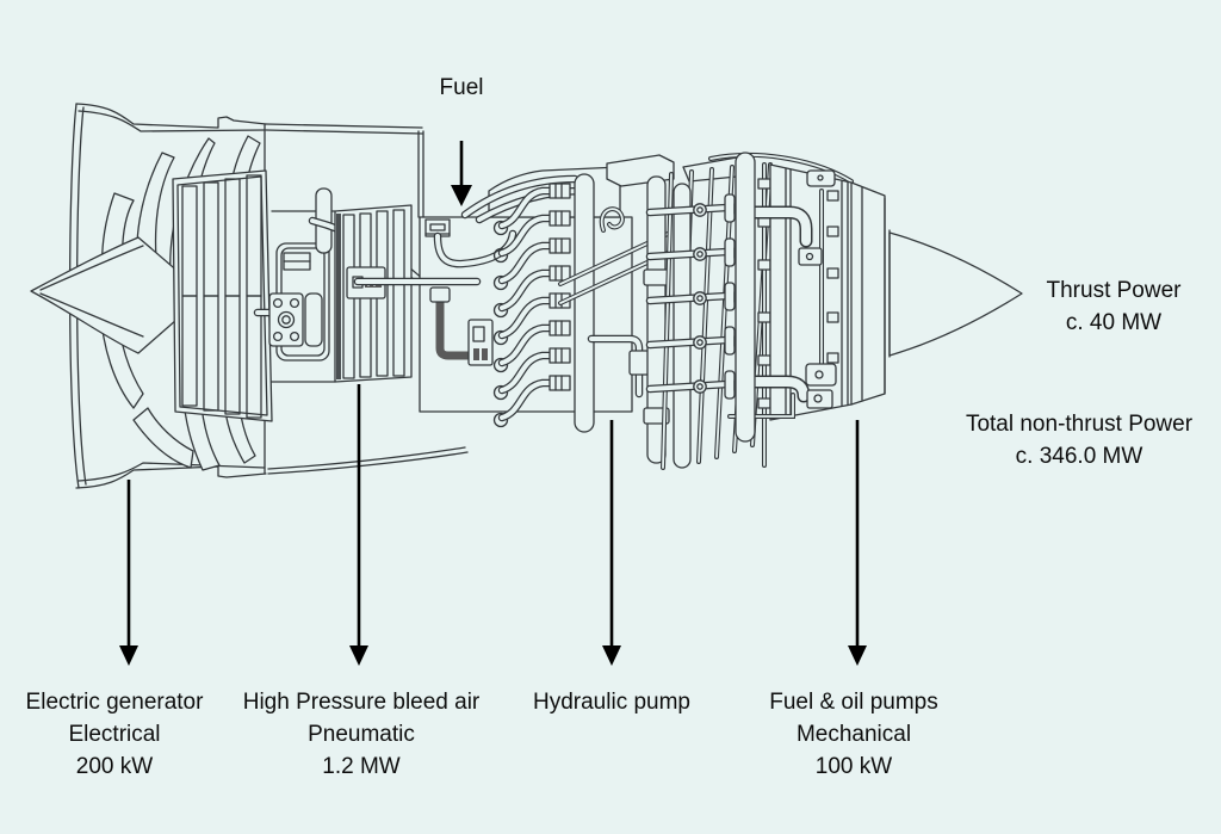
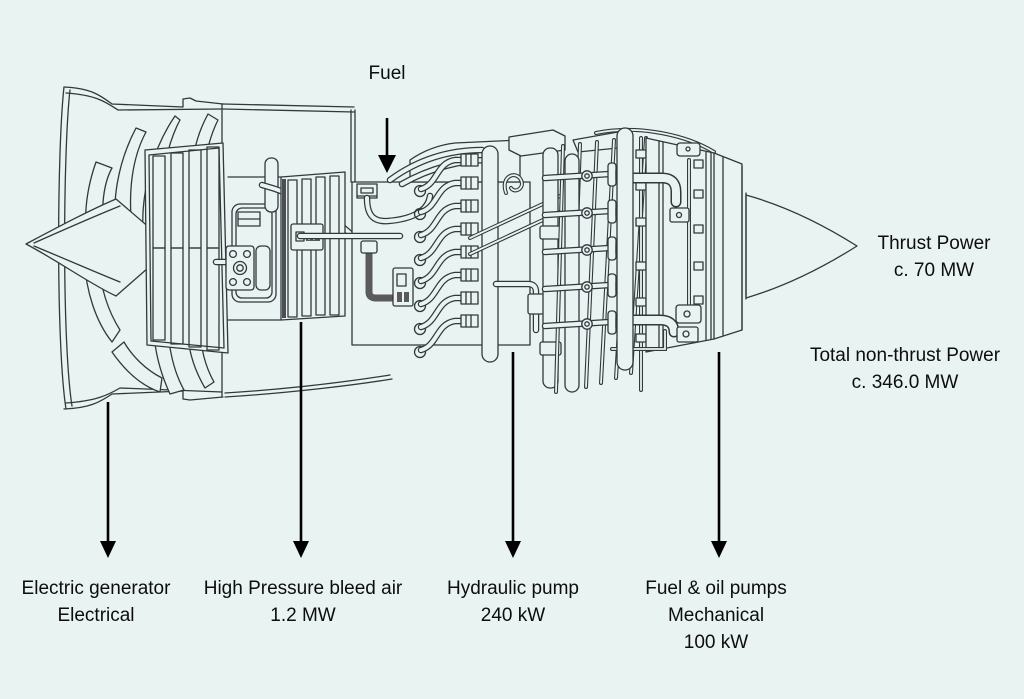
  Fuel
  Thrust Power
- c. 40 MW
+ c. 70 MW
  Total non-thrust Power
  c. 346.0 MW
  Electric generator
  Electrical
- 200 kW
  High Pressure bleed air
- Pneumatic
  1.2 MW
  Hydraulic pump
+ 240 kW
  Fuel & oil pumps
  Mechanical
  100 kW
